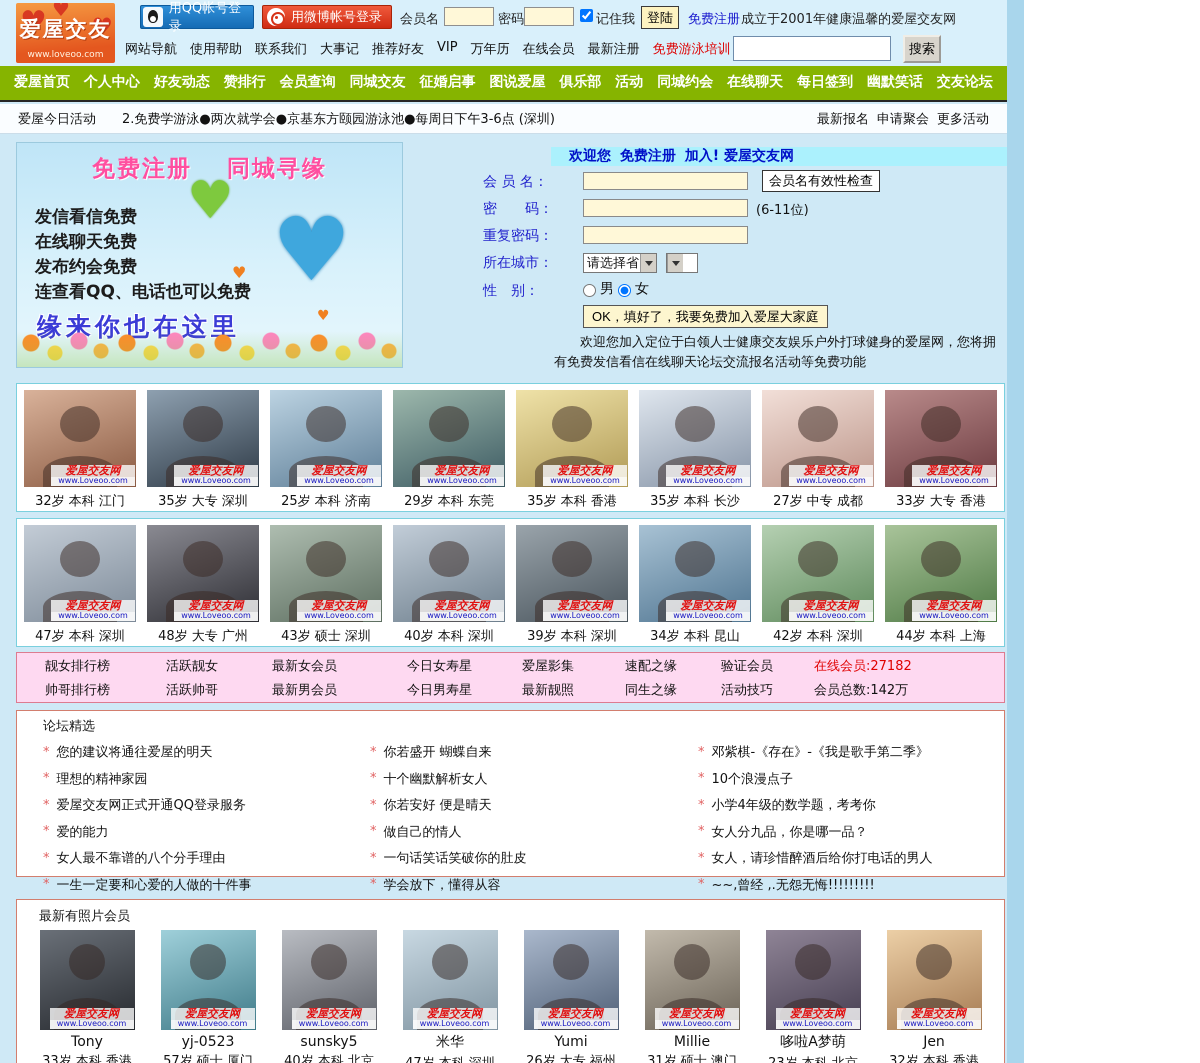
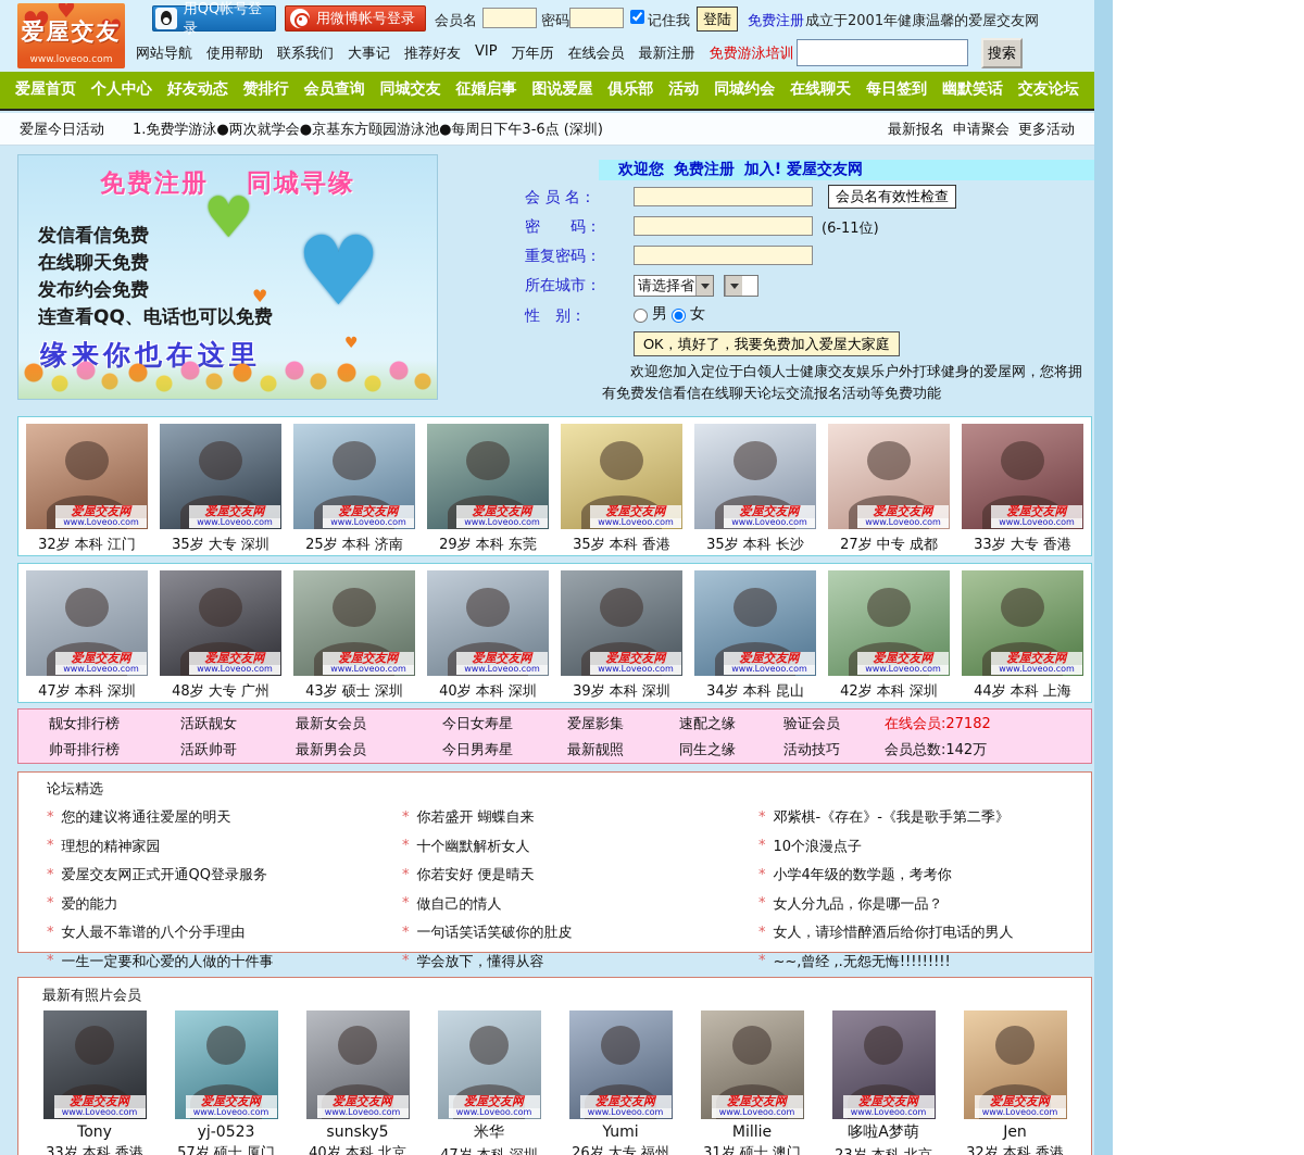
  ♥
  ♥
  ♥
  爱屋交友
  www.loveoo.com
  用QQ帐号登录
  用微博帐号登录
  会员名
  密码
  记住我
  登陆
  免费注册
  成立于2001年健康温馨的爱屋交友网
  网站导航
  使用帮助
  联系我们
  大事记
  推荐好友
  VIP
  万年历
  在线会员
  最新注册
  免费游泳培训
  搜索
  爱屋首页
  个人中心
  好友动态
  赞排行
  会员查询
  同城交友
  征婚启事
  图说爱屋
  俱乐部
  活动
  同城约会
  在线聊天
  每日签到
  幽默笑话
  交友论坛
  爱屋今日活动
- 2.免费学游泳●两次就学会●京基东方颐园游泳池●每周日下午3-6点 (深圳)
+ 1.免费学游泳●两次就学会●京基东方颐园游泳池●每周日下午3-6点 (深圳)
  最新报名
  申请聚会
  更多活动
  免费注册 同城寻缘
  ♥
  ♥
  ♥
  ♥
  发信看信免费
  在线聊天免费
  发布约会免费
  连查看QQ、电话也可以免费
  缘来你也在这里
  欢迎您 免费注册 加入! 爱屋交友网
  会 员 名：
  会员名有效性检查
  密 码：
  (6-11位)
  重复密码：
  所在城市：
  请选择省
  性 别：
  男
  女
  OK，填好了，我要免费加入爱屋大家庭
  欢迎您加入定位于白领人士健康交友娱乐户外打球健身的爱屋网，您将拥有免费发信看信在线聊天论坛交流报名活动等免费功能
  爱屋交友网
  www.Loveoo.com
  32岁 本科 江门
  爱屋交友网
  www.Loveoo.com
  35岁 大专 深圳
  爱屋交友网
  www.Loveoo.com
  25岁 本科 济南
  爱屋交友网
  www.Loveoo.com
  29岁 本科 东莞
  爱屋交友网
  www.Loveoo.com
  35岁 本科 香港
  爱屋交友网
  www.Loveoo.com
  35岁 本科 长沙
  爱屋交友网
  www.Loveoo.com
  27岁 中专 成都
  爱屋交友网
  www.Loveoo.com
  33岁 大专 香港
  爱屋交友网
  www.Loveoo.com
  47岁 本科 深圳
  爱屋交友网
  www.Loveoo.com
  48岁 大专 广州
  爱屋交友网
  www.Loveoo.com
  43岁 硕士 深圳
  爱屋交友网
  www.Loveoo.com
  40岁 本科 深圳
  爱屋交友网
  www.Loveoo.com
  39岁 本科 深圳
  爱屋交友网
  www.Loveoo.com
  34岁 本科 昆山
  爱屋交友网
  www.Loveoo.com
  42岁 本科 深圳
  爱屋交友网
  www.Loveoo.com
  44岁 本科 上海
  靓女排行榜
  活跃靓女
  最新女会员
  今日女寿星
  爱屋影集
  速配之缘
  验证会员
  在线会员:27182
  帅哥排行榜
  活跃帅哥
  最新男会员
  今日男寿星
  最新靓照
  同生之缘
  活动技巧
  会员总数:142万
  论坛精选
  *
  您的建议将通往爱屋的明天
  *
  理想的精神家园
  *
  爱屋交友网正式开通QQ登录服务
  *
  爱的能力
  *
  女人最不靠谱的八个分手理由
  *
  一生一定要和心爱的人做的十件事
  *
  你若盛开 蝴蝶自来
  *
  十个幽默解析女人
  *
  你若安好 便是晴天
  *
  做自己的情人
  *
  一句话笑话笑破你的肚皮
  *
  学会放下，懂得从容
  *
  邓紫棋-《存在》-《我是歌手第二季》
  *
  10个浪漫点子
  *
  小学4年级的数学题，考考你
  *
  女人分九品，你是哪一品？
  *
  女人，请珍惜醉酒后给你打电话的男人
  *
  ~~,曾经 ,.无怨无悔!!!!!!!!!
  最新有照片会员
  爱屋交友网
  www.Loveoo.com
  Tony
  33岁 本科 香港
  爱屋交友网
  www.Loveoo.com
  yj-0523
  57岁 硕士 厦门
  爱屋交友网
  www.Loveoo.com
  sunsky5
  40岁 本科 北京
  爱屋交友网
  www.Loveoo.com
  米华
  爱屋交友网
  www.Loveoo.com
  Yumi
  26岁 大专 福州
  爱屋交友网
  www.Loveoo.com
  Millie
  31岁 硕士 澳门
  爱屋交友网
  www.Loveoo.com
  哆啦A梦萌
  爱屋交友网
  www.Loveoo.com
  Jen
  32岁 本科 香港
